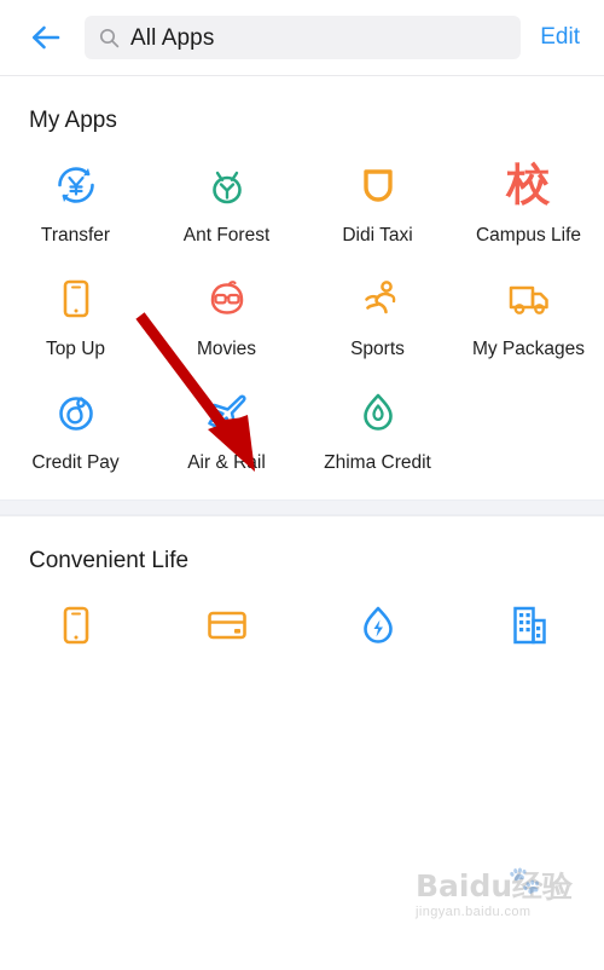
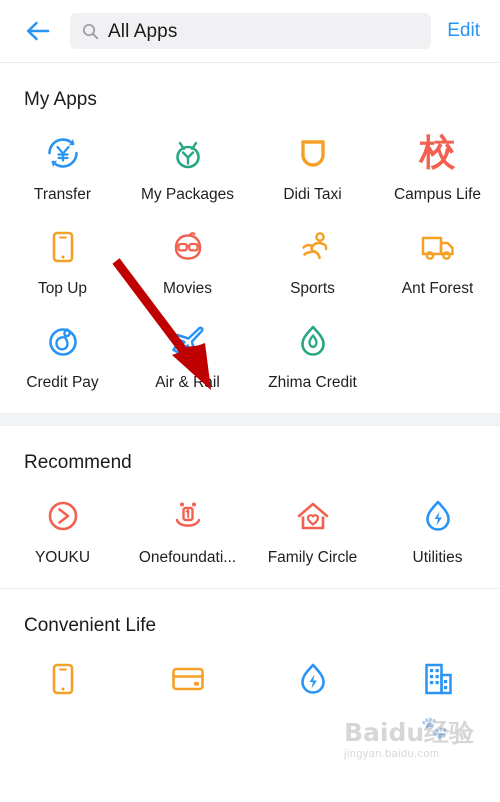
  All Apps
  Edit
  My Apps
  Transfer
- Ant Forest
+ My Packages
  Didi Taxi
  校
  Campus Life
  Top Up
  Movies
  Sports
- My Packages
+ Ant Forest
  Credit Pay
  Air & Ril
  Zhima Credit
+ Recommend
+ YOUKU
+ Onefoundati...
+ Family Circle
+ Utilities
  Convenient Life
  🐾
  Baidu经验
  jingyan.baidu.com
